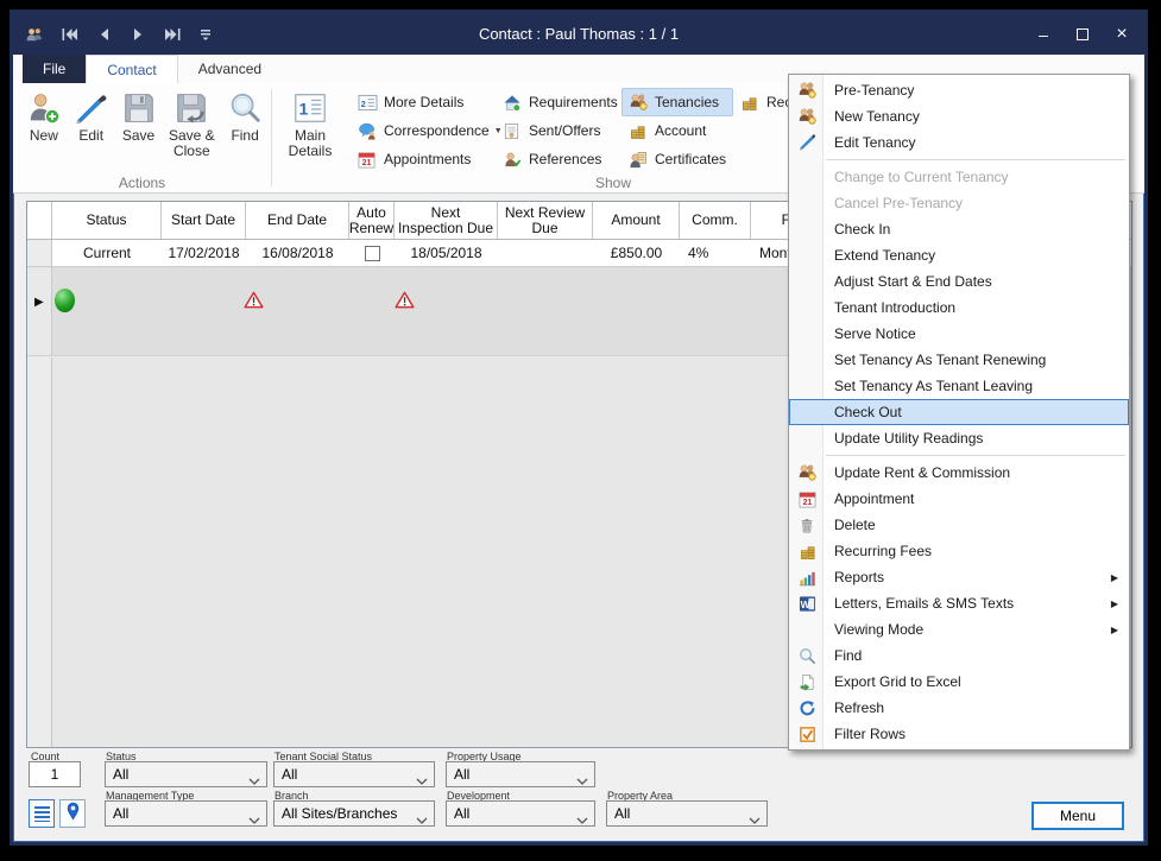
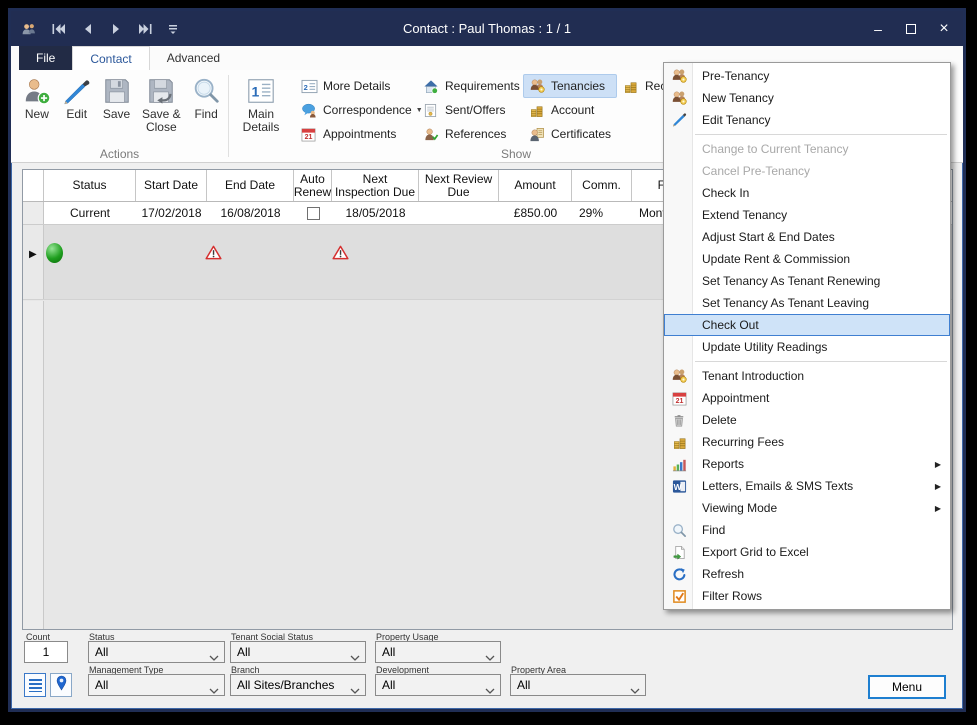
  Contact : Paul Thomas : 1 / 1
  –
  ×
  File
  Contact
  Advanced
  New
  Edit
  Save
  Save & Close
  Find
  Actions
  1
  Main Details
  2
  More Details
  Correspondence
  Appointments
  Requirements
  Sent/Offers
  References
  Tenancies
  Account
  Certificates
  Show
  Status
  Start Date
  End Date
  Auto Renew
  Next Inspection Due
  Next Review Due
  Amount
  Comm.
  Current
  17/02/2018
  16/08/2018
  18/05/2018
  £850.00
- 4%
+ 29%
  Mon
  ▶
  Count
  1
  Status
  All
  Tenant Social Status
  All
  Property Usage
  All
  Management Type
  All
  Branch
  All Sites/Branches
  Development
  All
  Property Area
  All
  Menu
  Pre-Tenancy
  New Tenancy
  Edit Tenancy
  Change to Current Tenancy
  Cancel Pre-Tenancy
  Check In
  Extend Tenancy
  Adjust Start & End Dates
- Tenant Introduction
+ Update Rent & Commission
- Serve Notice
  Set Tenancy As Tenant Renewing
  Set Tenancy As Tenant Leaving
  Check Out
  Update Utility Readings
- Update Rent & Commission
+ Tenant Introduction
  Appointment
  Delete
  Recurring Fees
  Reports
  ▶
  W
  Letters, Emails & SMS Texts
  ▶
  Viewing Mode
  ▶
  Find
  Export Grid to Excel
  Refresh
  Filter Rows
